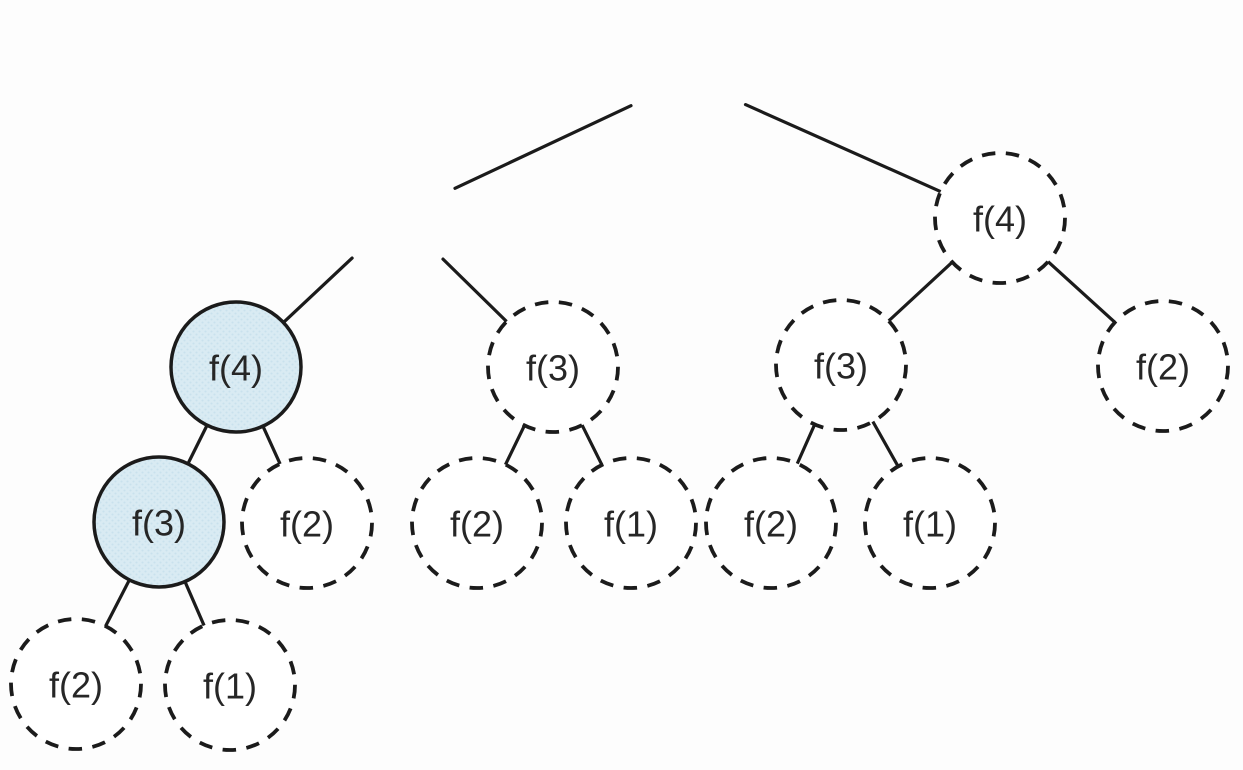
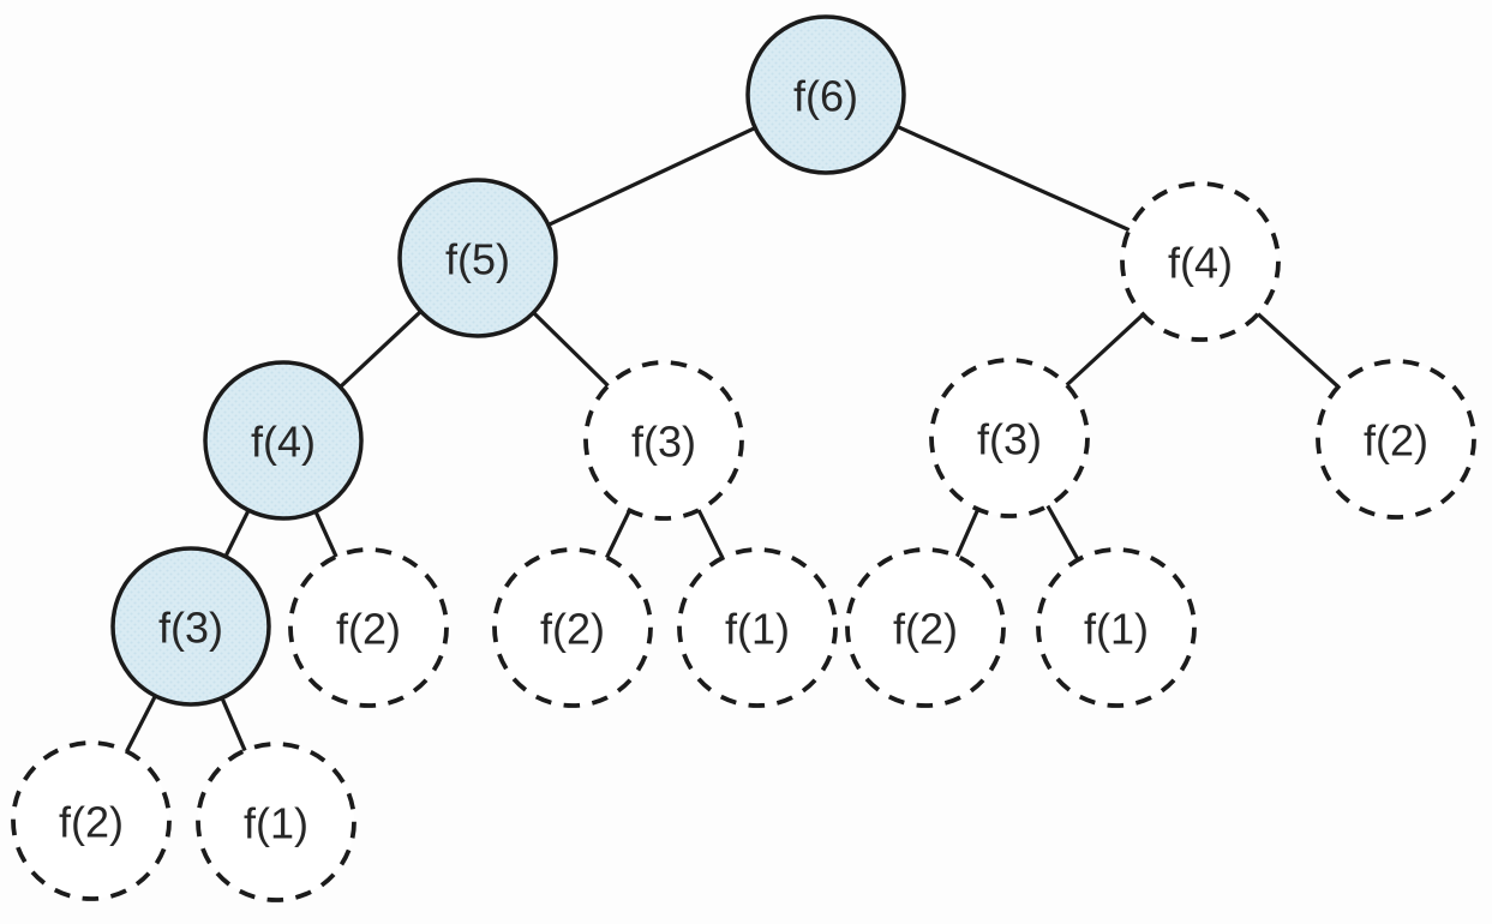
+ f(6)
+ f(5)
  f(4)
  f(4)
  f(3)
  f(3)
  f(2)
  f(3)
  f(2)
  f(2)
  f(1)
  f(2)
  f(1)
  f(2)
  f(1)
